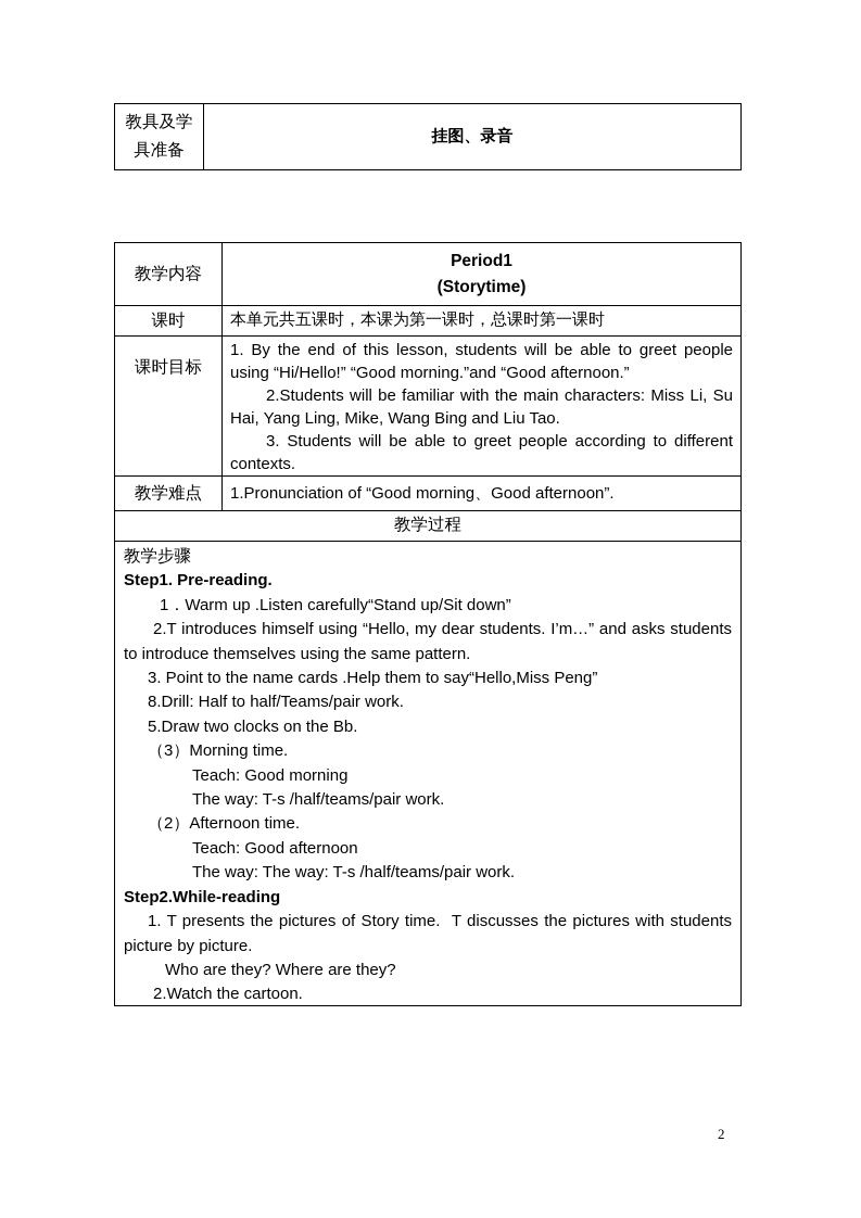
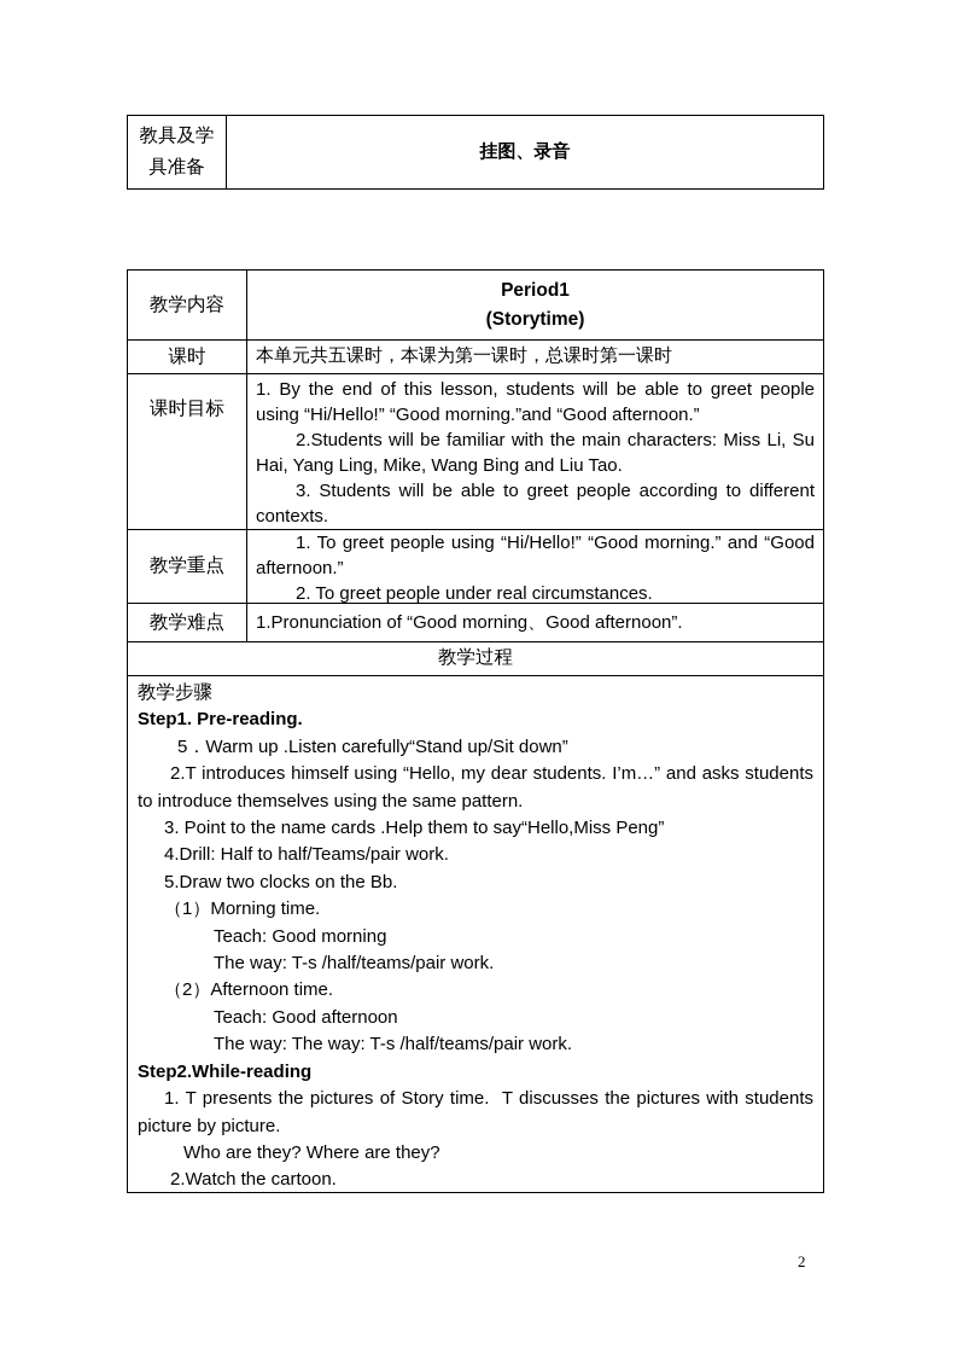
  教具及学具准备
  挂图、录音
  教学内容
  Period1
  (Storytime)
  课时
  本单元共五课时，本课为第一课时，总课时第一课时
  课时目标
  1. By the end of this lesson, students will be able to greet people using “Hi/Hello!” “Good morning.”and “Good afternoon.”
  2.Students will be familiar with the main characters: Miss Li, Su Hai, Yang Ling, Mike, Wang Bing and Liu Tao.
  3. Students will be able to greet people according to different contexts.
+ 教学重点
+ 1. To greet people using “Hi/Hello!” “Good morning.” and “Good afternoon.”
+ 2. To greet people under real circumstances.
  教学难点
  1.Pronunciation of “Good morning、Good afternoon”.
  教学过程
  教学步骤
  Step1. Pre-reading.
- 1．Warm up .Listen carefully“Stand up/Sit down”
+ 5．Warm up .Listen carefully“Stand up/Sit down”
  2.T introduces himself using “Hello, my dear students. I’m…” and asks students to introduce themselves using the same pattern.
  3. Point to the name cards .Help them to say“Hello,Miss Peng”
- 8.Drill: Half to half/Teams/pair work.
+ 4.Drill: Half to half/Teams/pair work.
  5.Draw two clocks on the Bb.
- （3）Morning time.
+ （1）Morning time.
  Teach: Good morning
  The way: T-s /half/teams/pair work.
  （2）Afternoon time.
  Teach: Good afternoon
  The way: The way: T-s /half/teams/pair work.
  Step2.While-reading
  1. T presents the pictures of Story time. T discusses the pictures with students picture by picture.
  Who are they? Where are they?
  2.Watch the cartoon.
  2
